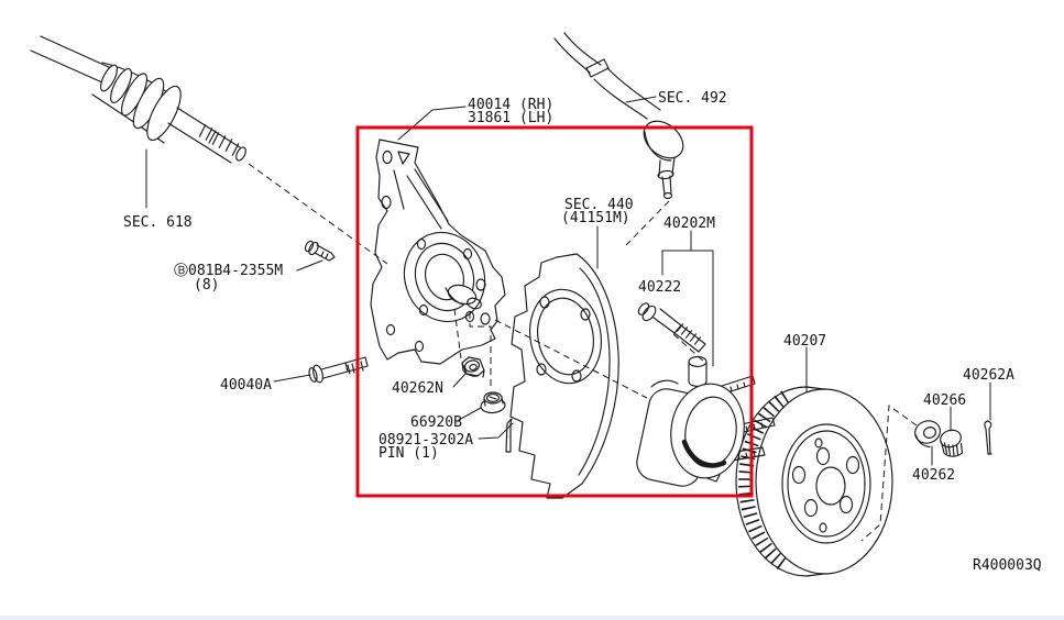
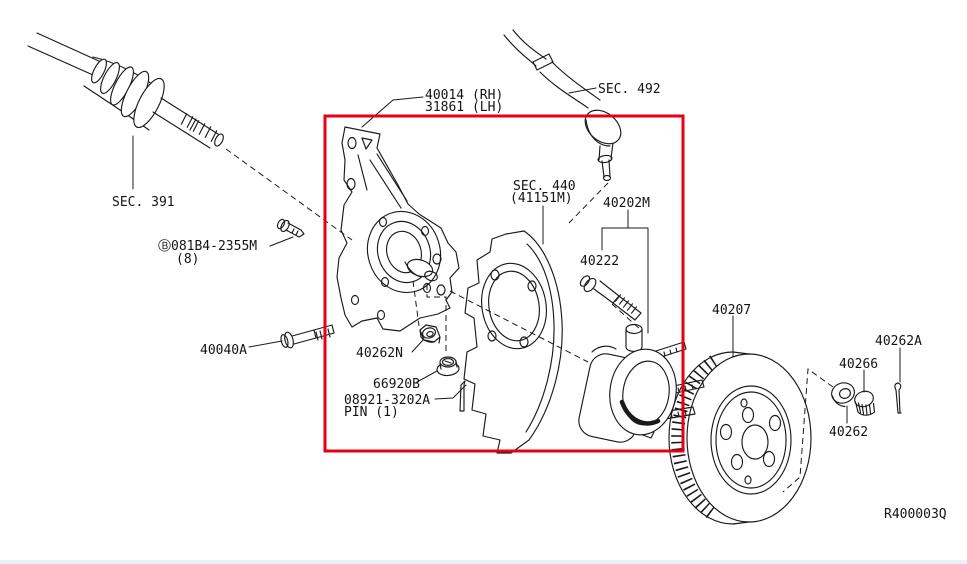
  40014 (RH)
  31861 (LH)
  SEC. 492
- SEC. 618
+ SEC. 391
  Ⓑ081B4-2355M
  (8)
  40040A
  40262N
  66920B
  08921-3202A
  PIN (1)
  SEC. 440
  (41151M)
  40202M
  40222
  40207
  40262A
  40266
  40262
  R400003Q
